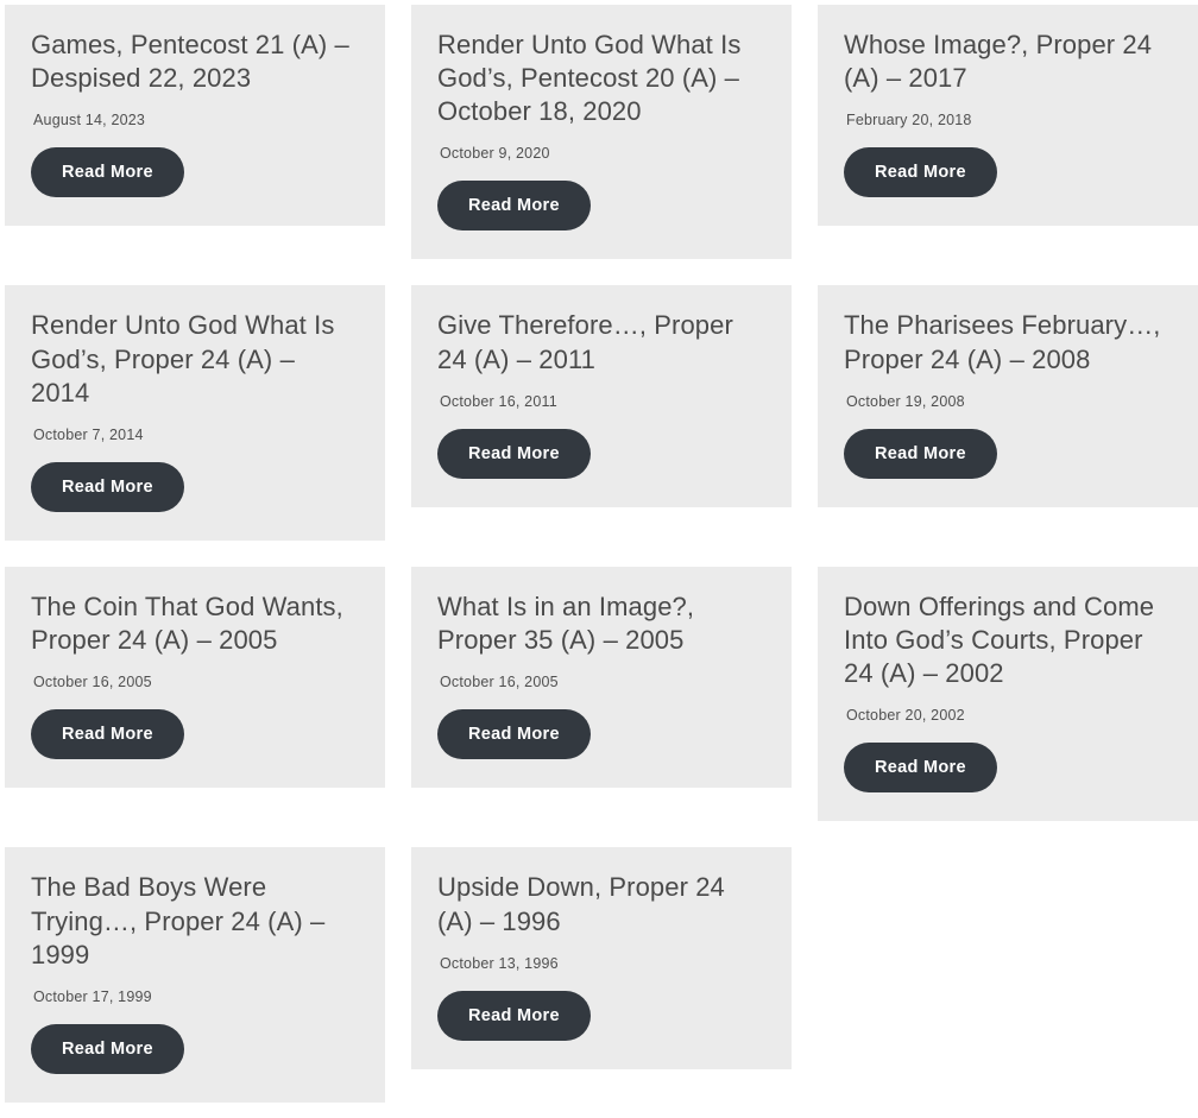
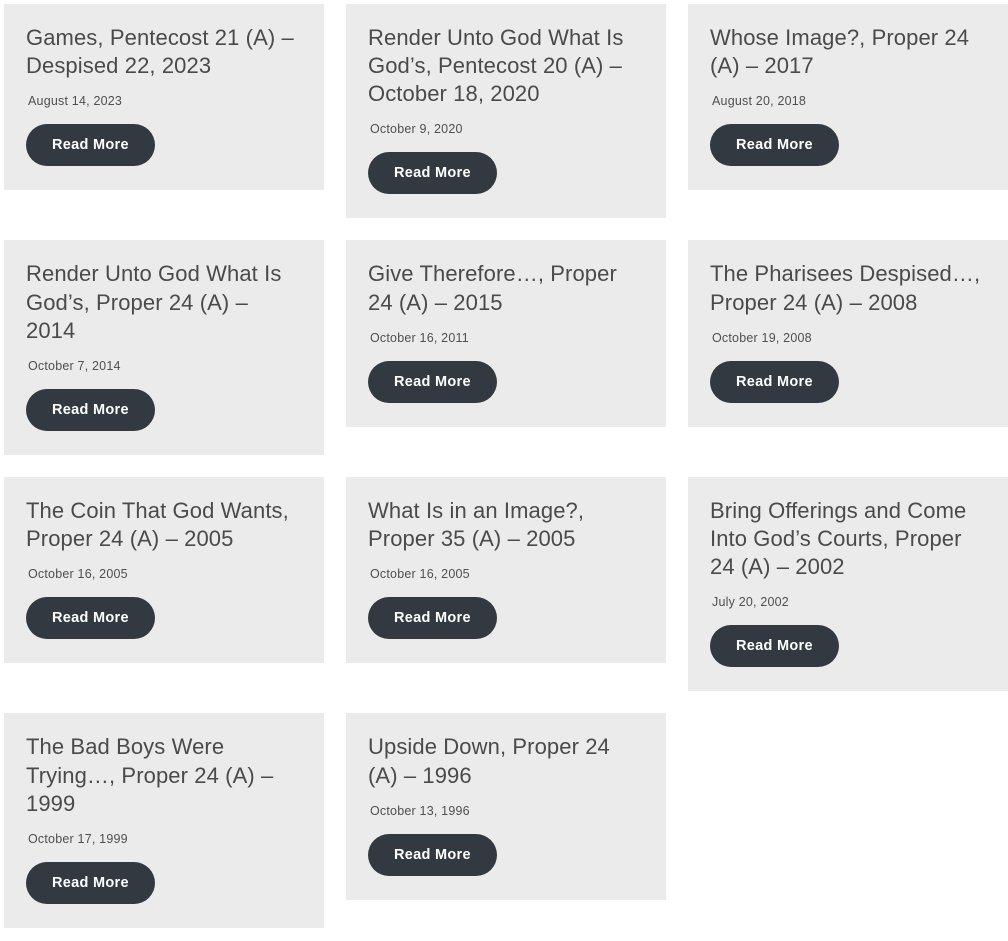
  Games, Pentecost 21 (A) – Despised 22, 2023
  August 14, 2023
  Read More
  Render Unto God What Is God’s, Pentecost 20 (A) – October 18, 2020
  October 9, 2020
  Read More
  Whose Image?, Proper 24 (A) – 2017
- February 20, 2018
+ August 20, 2018
  Read More
  Render Unto God What Is God’s, Proper 24 (A) – 2014
  October 7, 2014
  Read More
- Give Therefore…, Proper 24 (A) – 2011
+ Give Therefore…, Proper 24 (A) – 2015
  October 16, 2011
  Read More
- The Pharisees February…, Proper 24 (A) – 2008
+ The Pharisees Despised…, Proper 24 (A) – 2008
  October 19, 2008
  Read More
  The Coin That God Wants, Proper 24 (A) – 2005
  October 16, 2005
  Read More
  What Is in an Image?, Proper 35 (A) – 2005
  October 16, 2005
  Read More
- Down Offerings and Come Into God’s Courts, Proper 24 (A) – 2002
+ Bring Offerings and Come Into God’s Courts, Proper 24 (A) – 2002
- October 20, 2002
+ July 20, 2002
  Read More
  The Bad Boys Were Trying…, Proper 24 (A) – 1999
  October 17, 1999
  Read More
  Upside Down, Proper 24 (A) – 1996
  October 13, 1996
  Read More
